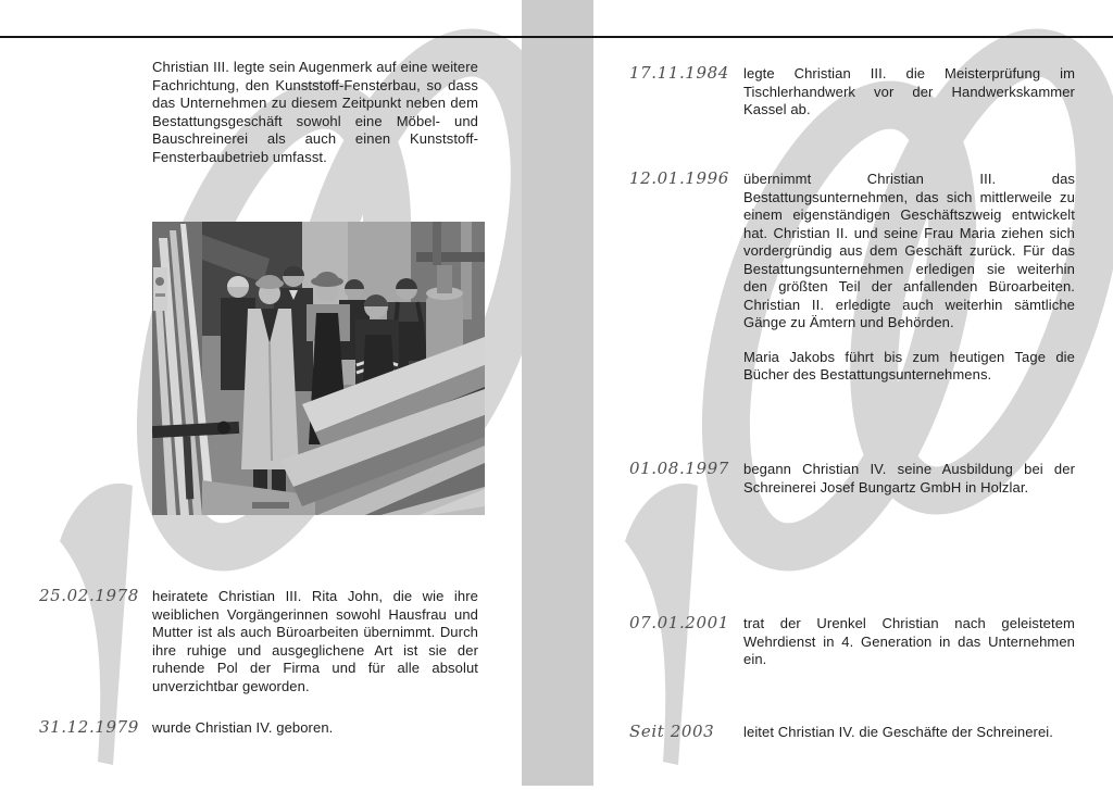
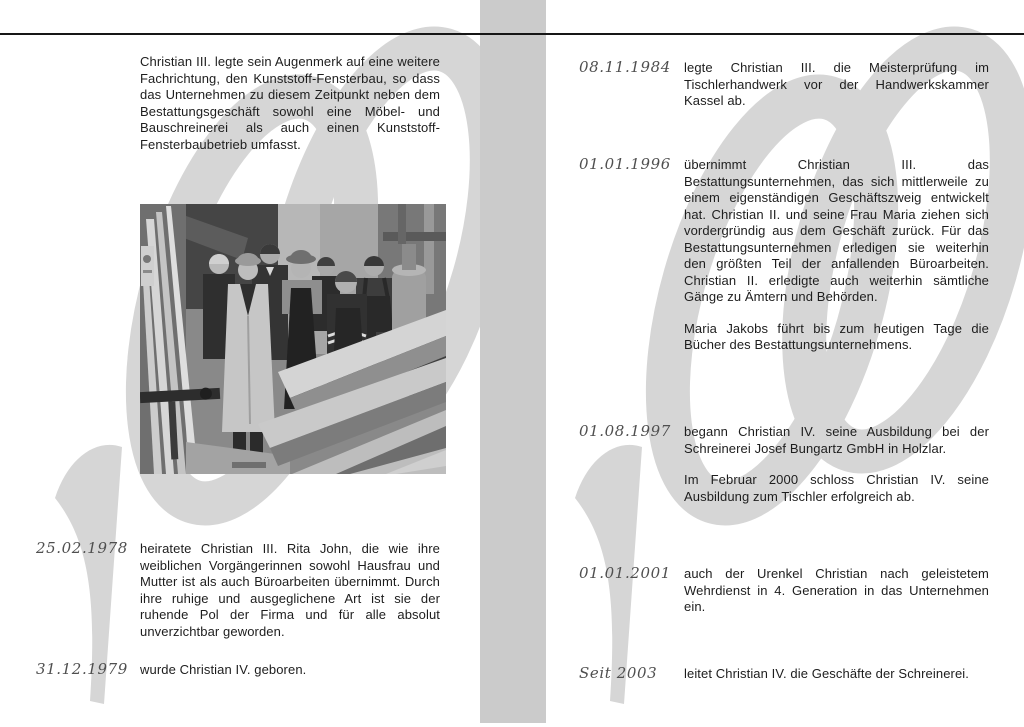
  Christian III. legte sein Augenmerk auf eine weitere Fachrichtung, den Kunststoff-Fensterbau, so dass das Unternehmen zu diesem Zeitpunkt neben dem Bestattungsgeschäft sowohl eine Möbel- und Bauschreinerei als auch einen Kunststoff-Fensterbaubetrieb umfasst.
  25.02.1978
  heiratete Christian III. Rita John, die wie ihre weiblichen Vorgängerinnen sowohl Hausfrau und Mutter ist als auch Büroarbeiten übernimmt. Durch ihre ruhige und ausgeglichene Art ist sie der ruhende Pol der Firma und für alle absolut unverzichtbar geworden.
  31.12.1979
  wurde Christian IV. geboren.
- 17.11.1984
+ 08.11.1984
  legte Christian III. die Meisterprüfung im Tischlerhandwerk vor der Handwerkskammer Kassel ab.
- 12.01.1996
+ 01.01.1996
  übernimmt Christian III. das Bestattungsunternehmen, das sich mittlerweile zu einem eigenständigen Geschäftszweig entwickelt hat. Christian II. und seine Frau Maria ziehen sich vordergründig aus dem Geschäft zurück. Für das Bestattungsunternehmen erledigen sie weiterhin den größten Teil der anfallenden Büroarbeiten. Christian II. erledigte auch weiterhin sämtliche Gänge zu Ämtern und Behörden.
  Maria Jakobs führt bis zum heutigen Tage die Bücher des Bestattungsunternehmens.
  01.08.1997
  begann Christian IV. seine Ausbildung bei der Schreinerei Josef Bungartz GmbH in Holzlar.
+ Im Februar 2000 schloss Christian IV. seine Ausbildung zum Tischler erfolgreich ab.
- 07.01.2001
+ 01.01.2001
- trat der Urenkel Christian nach geleistetem Wehrdienst in 4. Generation in das Unternehmen ein.
+ auch der Urenkel Christian nach geleistetem Wehrdienst in 4. Generation in das Unternehmen ein.
  Seit 2003
  leitet Christian IV. die Geschäfte der Schreinerei.
